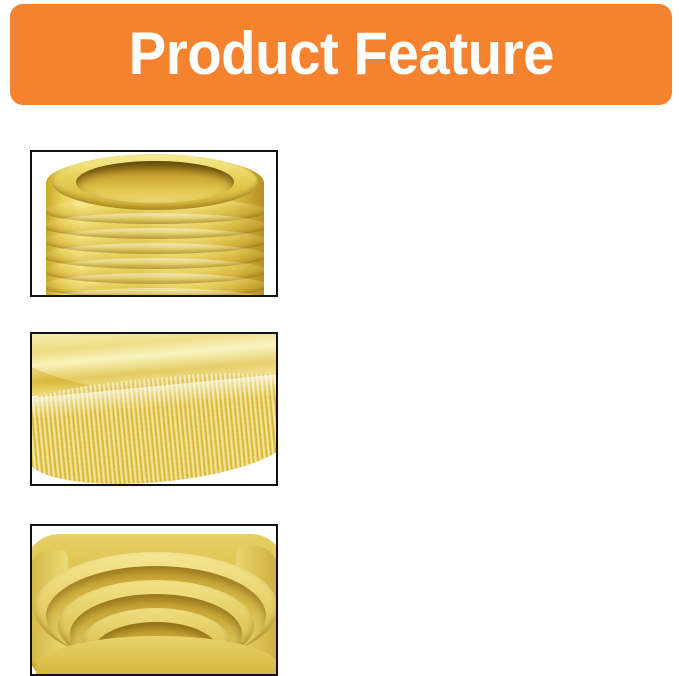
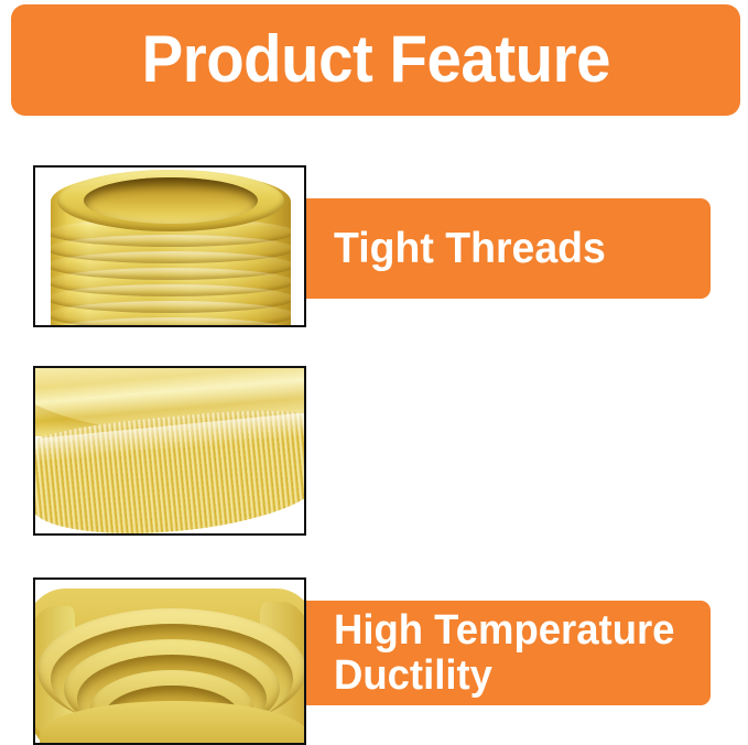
  Product Feature
+ Tight Threads
+ High Temperature
+ Ductility
